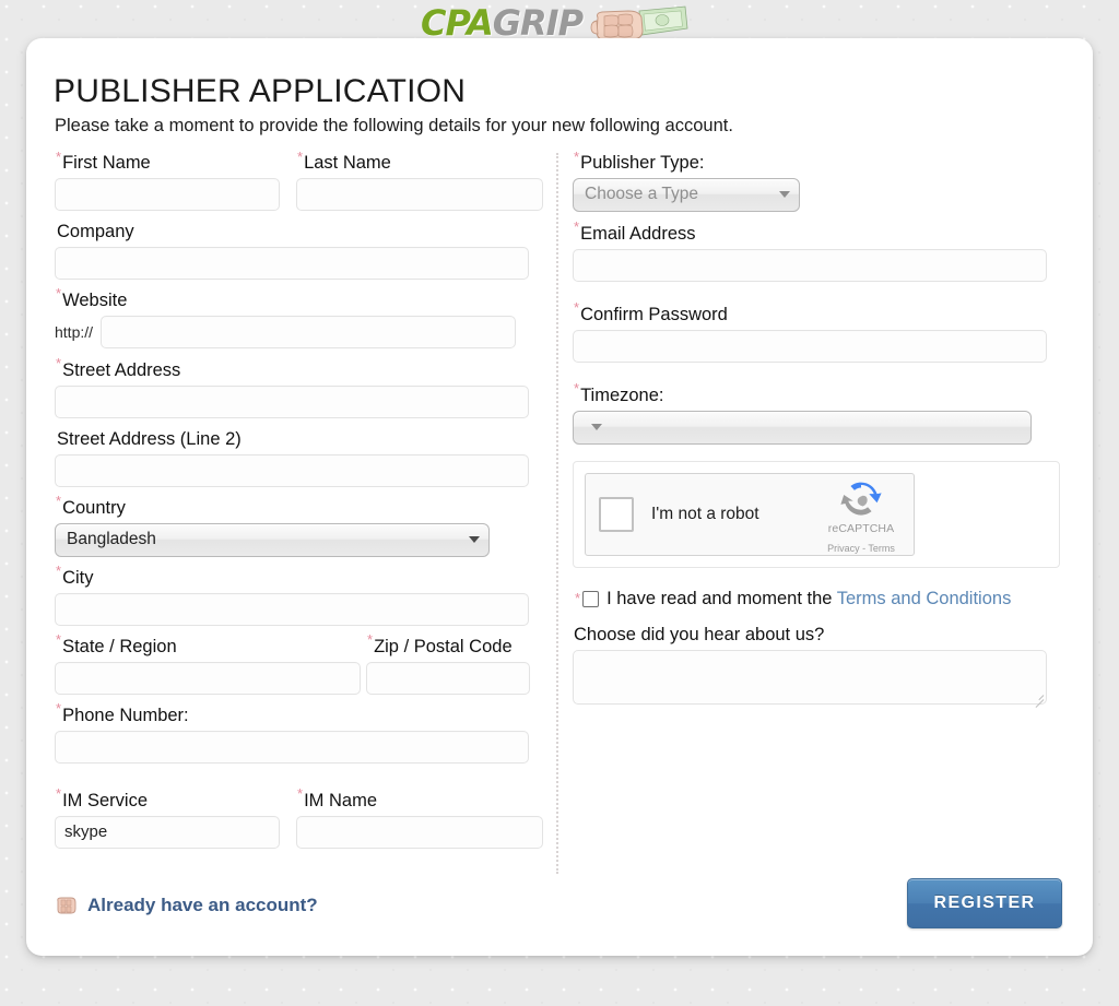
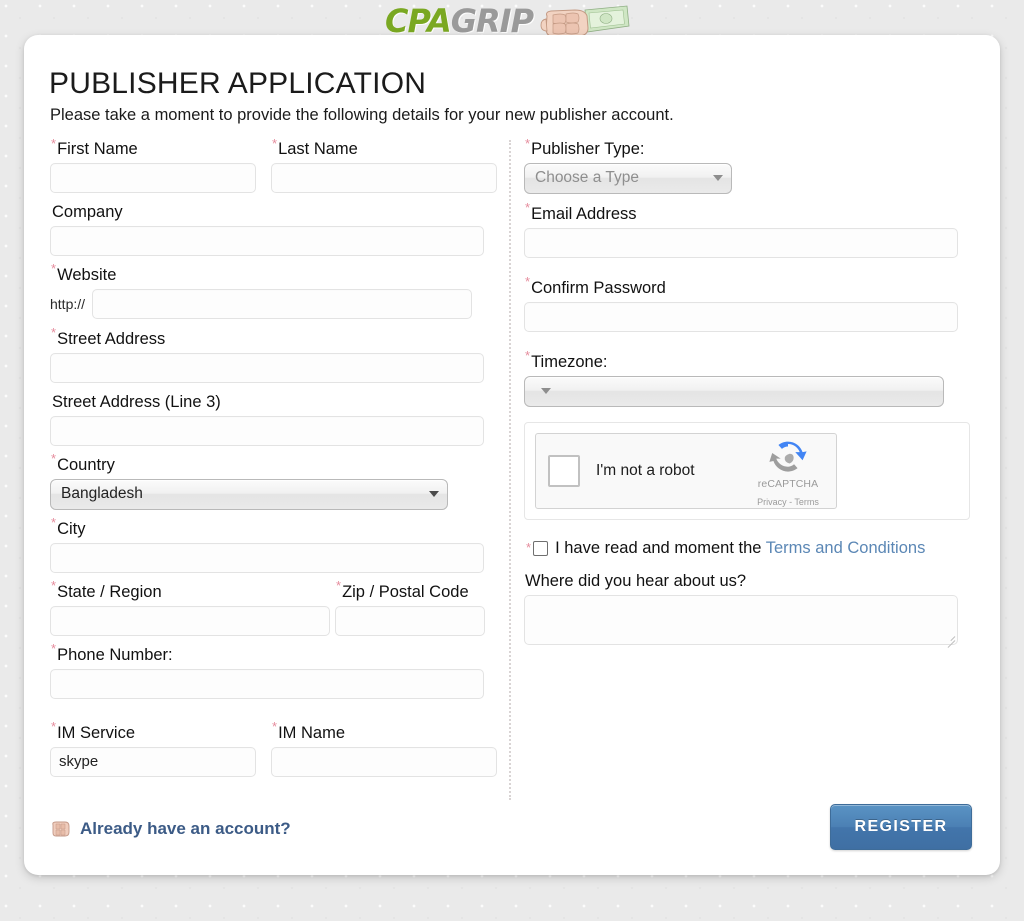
  CPA
  GRIP
  PUBLISHER APPLICATION
- Please take a moment to provide the following details for your new following account.
+ Please take a moment to provide the following details for your new publisher account.
  *First Name
  *Last Name
  Company
  *Website
  http://
  *Street Address
- Street Address (Line 2)
+ Street Address (Line 3)
  *Country
  Bangladesh
  *City
  *State / Region
  *Zip / Postal Code
  *Phone Number:
  *IM Service
  skype
  *IM Name
  *Publisher Type:
  Choose a Type
  *Email Address
  *Confirm Password
  *Timezone:
  I'm not a robot
  reCAPTCHA Privacy - Terms
  *
  I have read and moment the Terms and Conditions
- Choose did you hear about us?
+ Where did you hear about us?
  Already have an account?
  REGISTER
